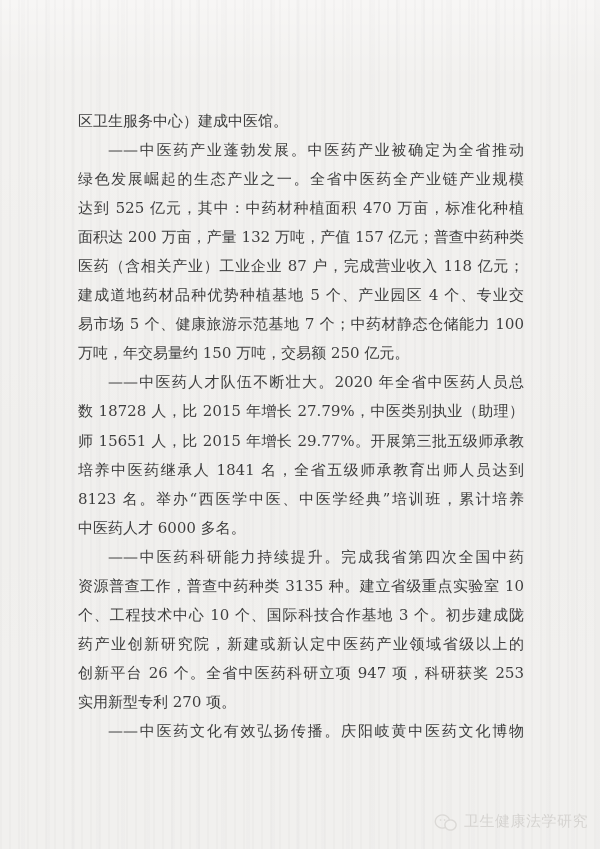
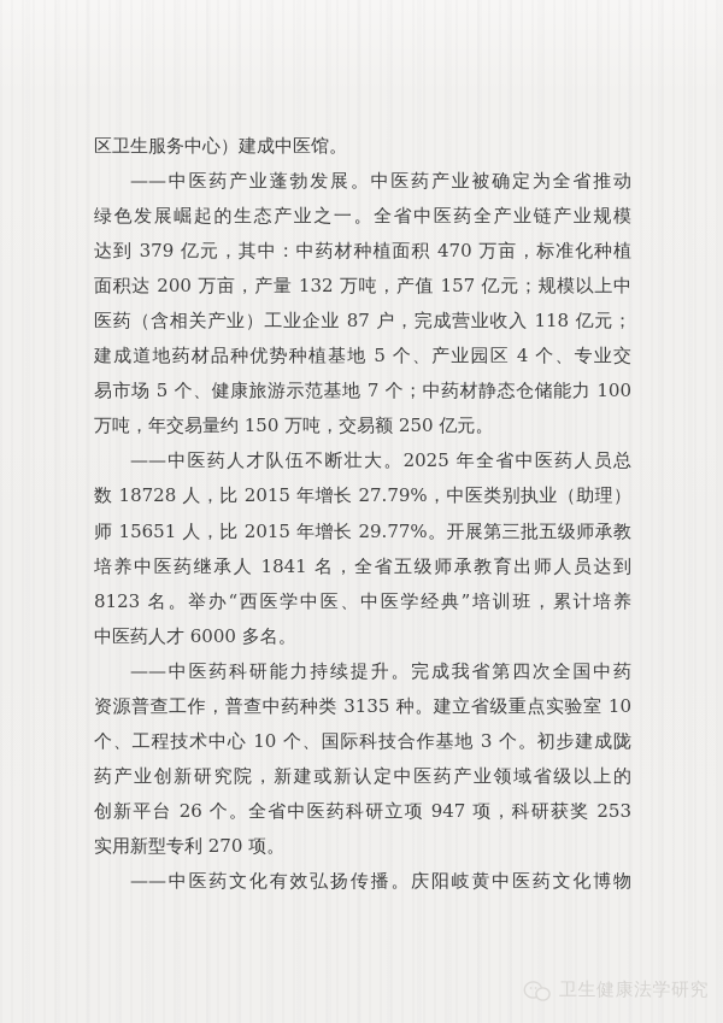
  区卫生服务中心）建成中医馆。
  ——中医药产业蓬勃发展。中医药产业被确定为全省推动
  绿色发展崛起的生态产业之一。全省中医药全产业链产业规模
- 达到 525 亿元，其中：中药材种植面积 470 万亩，标准化种植
+ 达到 379 亿元，其中：中药材种植面积 470 万亩，标准化种植
- 面积达 200 万亩，产量 132 万吨，产值 157 亿元；普查中药种类
+ 面积达 200 万亩，产量 132 万吨，产值 157 亿元；规模以上中
  医药（含相关产业）工业企业 87 户，完成营业收入 118 亿元；
  建成道地药材品种优势种植基地 5 个、产业园区 4 个、专业交
  易市场 5 个、健康旅游示范基地 7 个；中药材静态仓储能力 100
  万吨，年交易量约 150 万吨，交易额 250 亿元。
- ——中医药人才队伍不断壮大。2020 年全省中医药人员总
+ ——中医药人才队伍不断壮大。2025 年全省中医药人员总
  数 18728 人，比 2015 年增长 27.79%，中医类别执业（助理）
  师 15651 人，比 2015 年增长 29.77%。开展第三批五级师承教
  培养中医药继承人 1841 名，全省五级师承教育出师人员达到
  8123 名。举办“西医学中医、中医学经典”培训班，累计培养
  中医药人才 6000 多名。
  ——中医药科研能力持续提升。完成我省第四次全国中药
  资源普查工作，普查中药种类 3135 种。建立省级重点实验室 10
  个、工程技术中心 10 个、国际科技合作基地 3 个。初步建成陇
  药产业创新研究院，新建或新认定中医药产业领域省级以上的
  创新平台 26 个。全省中医药科研立项 947 项，科研获奖 253
  实用新型专利 270 项。
  ——中医药文化有效弘扬传播。庆阳岐黄中医药文化博物
  卫生健康法学研究
